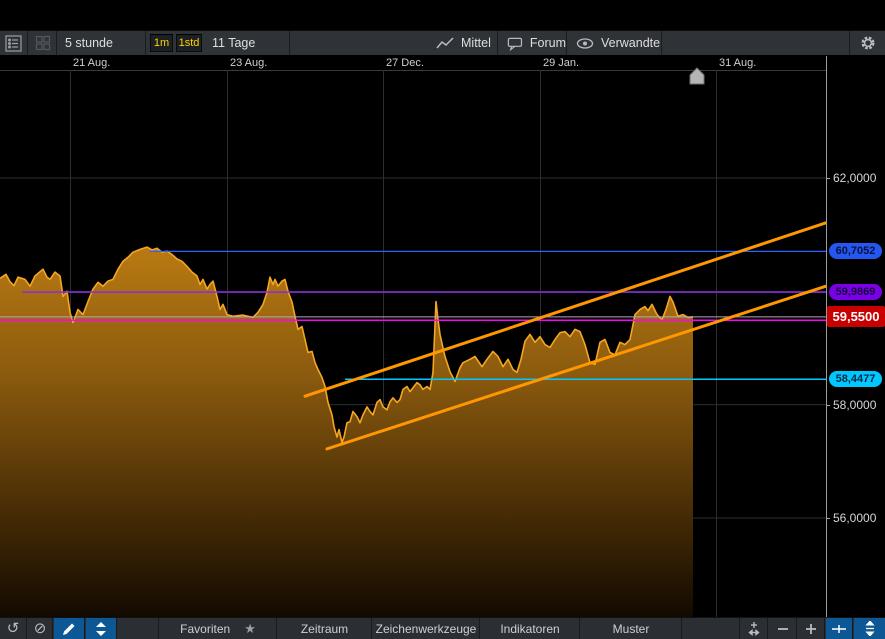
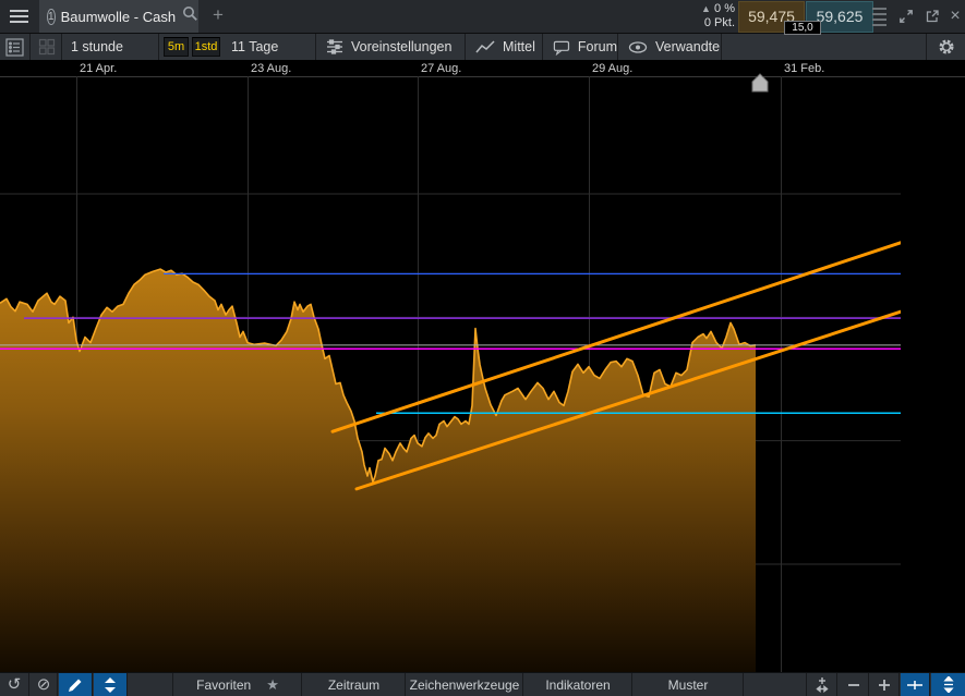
+ 1
+ Baumwolle - Cash
+ +
+ ▲ 0 %
+ 0 Pkt.
+ 59,475
+ 59,625
+ 15,0
+ ×
- 5 stunde
+ 1 stunde
- 1m
+ 5m
  1std
  11 Tage
+ Voreinstellungen
  Mittel
  Forum
  Verwandte
- 21 Aug.
+ 21 Apr.
  23 Aug.
- 27 Dec.
+ 27 Aug.
- 29 Jan.
+ 29 Aug.
- 31 Aug.
+ 31 Feb.
- 62,0000
- 58,0000
- 56,0000
- 60,7052
- 59,9869
- 59,5500
- 58,4477
  ↺
  ⊘
  Favoriten
  ★
  Zeitraum
  Zeichenwerkzeuge
  Indikatoren
  Muster
